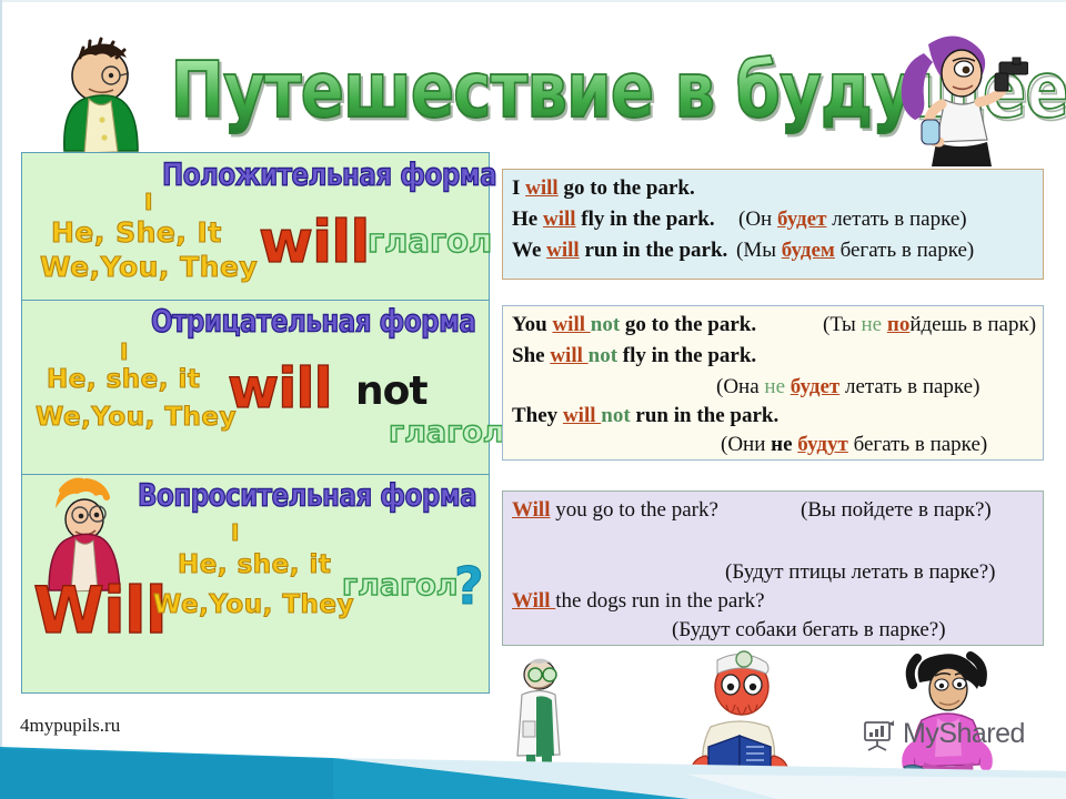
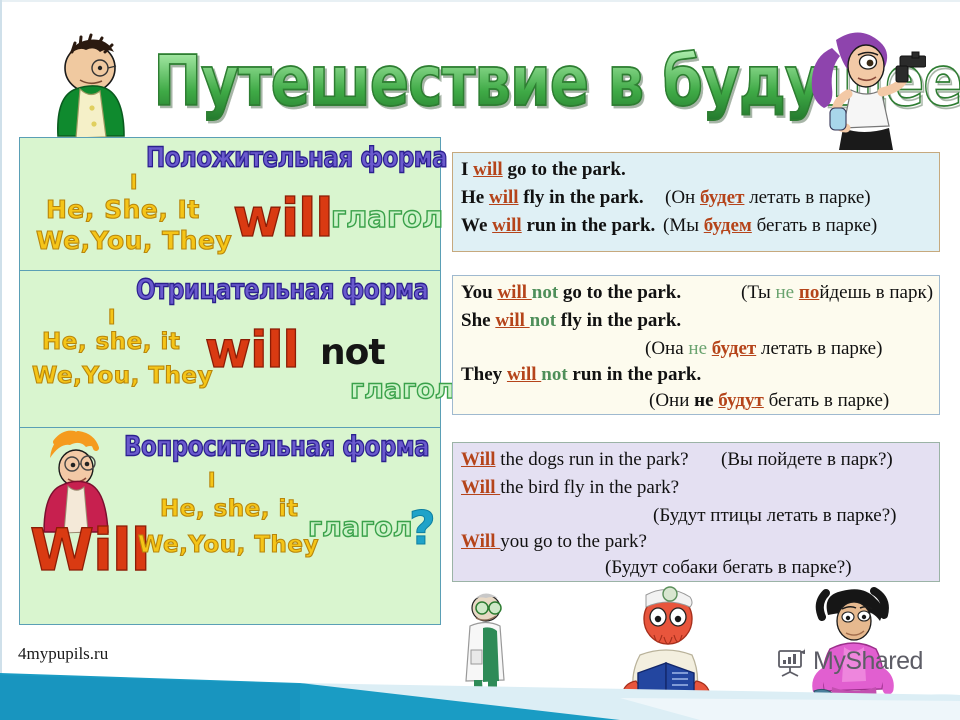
  Путешествие в будуе
  Положительная форма
  I
  He, She, It
  We,You, They
  will
  глагол
  Отрицательная форма
  I
  He, she, it
  We,You, They
  will
  not
  глагол
  Вопросительная форма
  Will
  I
  He, she, it
  We,You, They
  глагол
  ?
  I will go to the park.
  He will fly in the park.
  (Он будет летать в парке)
  We will run in the park.
  (Мы будем бегать в парке)
  You will not go to the park.
  (Ты не пойдешь в парк)
  She will not fly in the park.
  (Она не будет летать в парке)
  They will not run in the park.
  (Они не будут бегать в парке)
- Will you go to the park?
+ Will the dogs run in the park?
  (Вы пойдете в парк?)
+ Will the bird fly in the park?
  (Будут птицы летать в парке?)
- Will the dogs run in the park?
+ Will you go to the park?
  (Будут собаки бегать в парке?)
  4mypupils.ru
  MyShared
